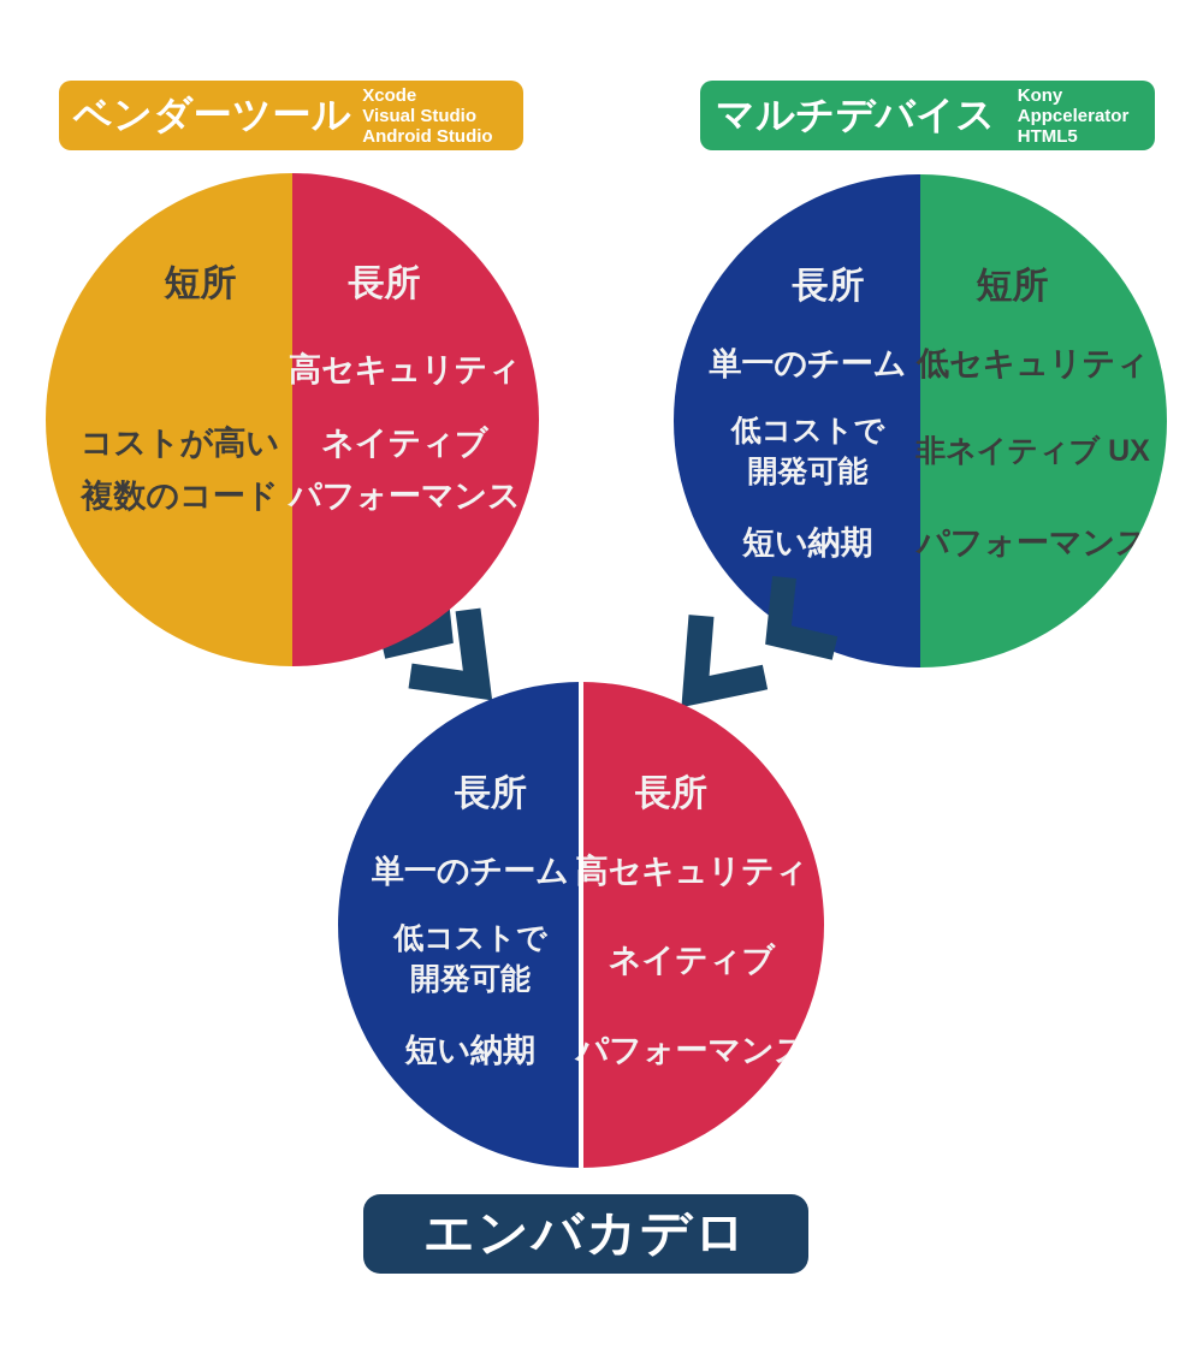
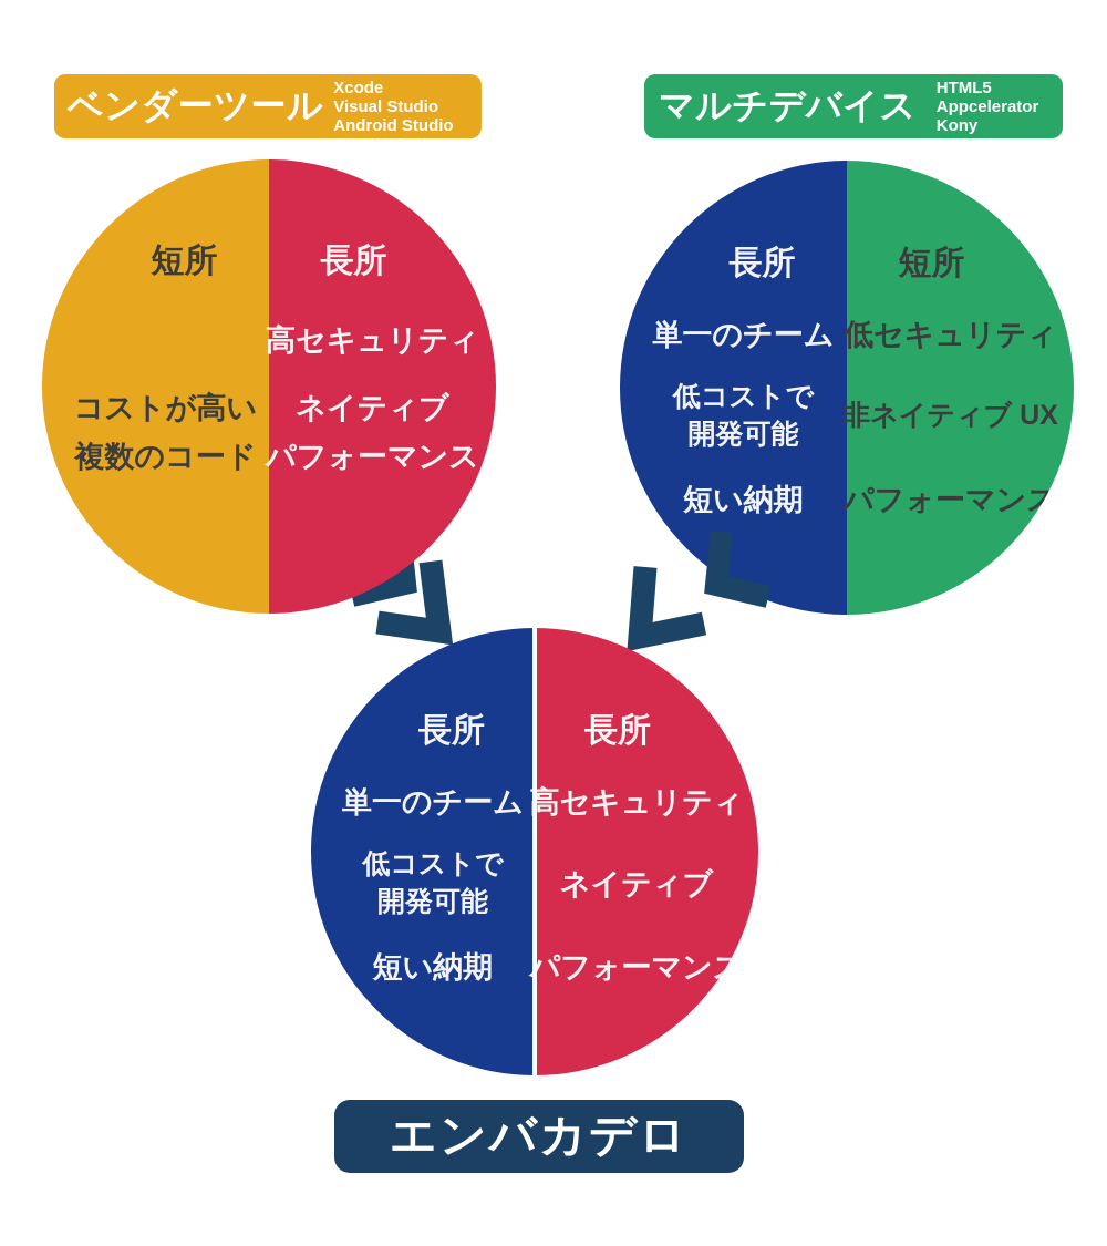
  ベンダーツール
  Xcode
  Visual Studio
  Android Studio
  マルチデバイス
- Kony
+ HTML5
  Appcelerator
- HTML5
+ Kony
  短所
  コストが高い
  複数のコード
  長所
  高セキュリティ
  ネイティブ
  パフォーマンス
  長所
  単一のチーム
  低コストで
  開発可能
  短い納期
  短所
  低セキュリティ
  非ネイティブ UX
  パフォーマンス
  長所
  単一のチーム
  低コストで
  開発可能
  短い納期
  長所
  高セキュリティ
  ネイティブ
  パフォーマンス
  エンバカデロ
